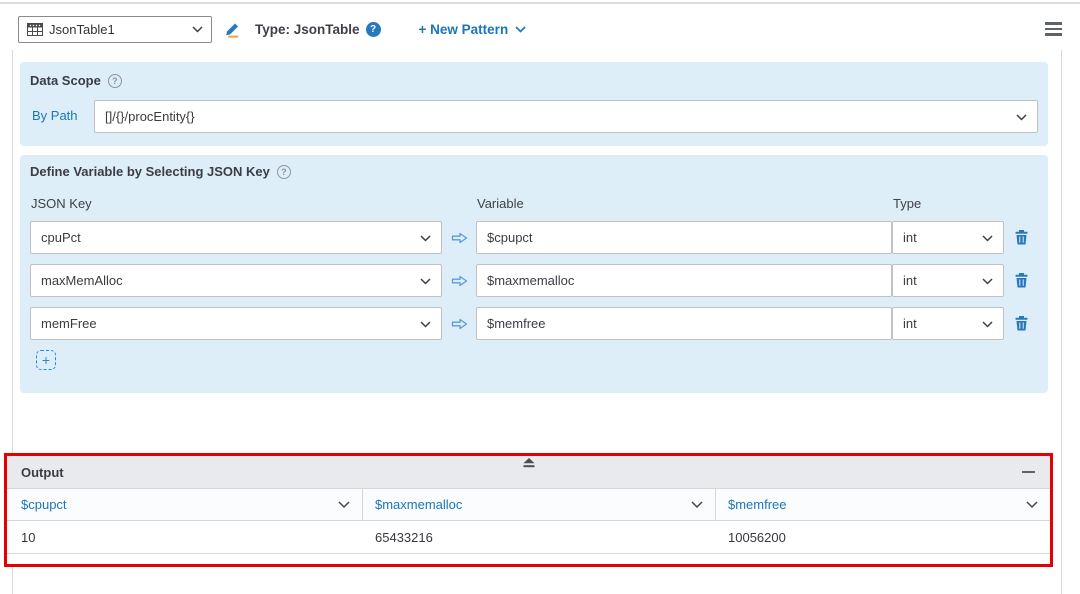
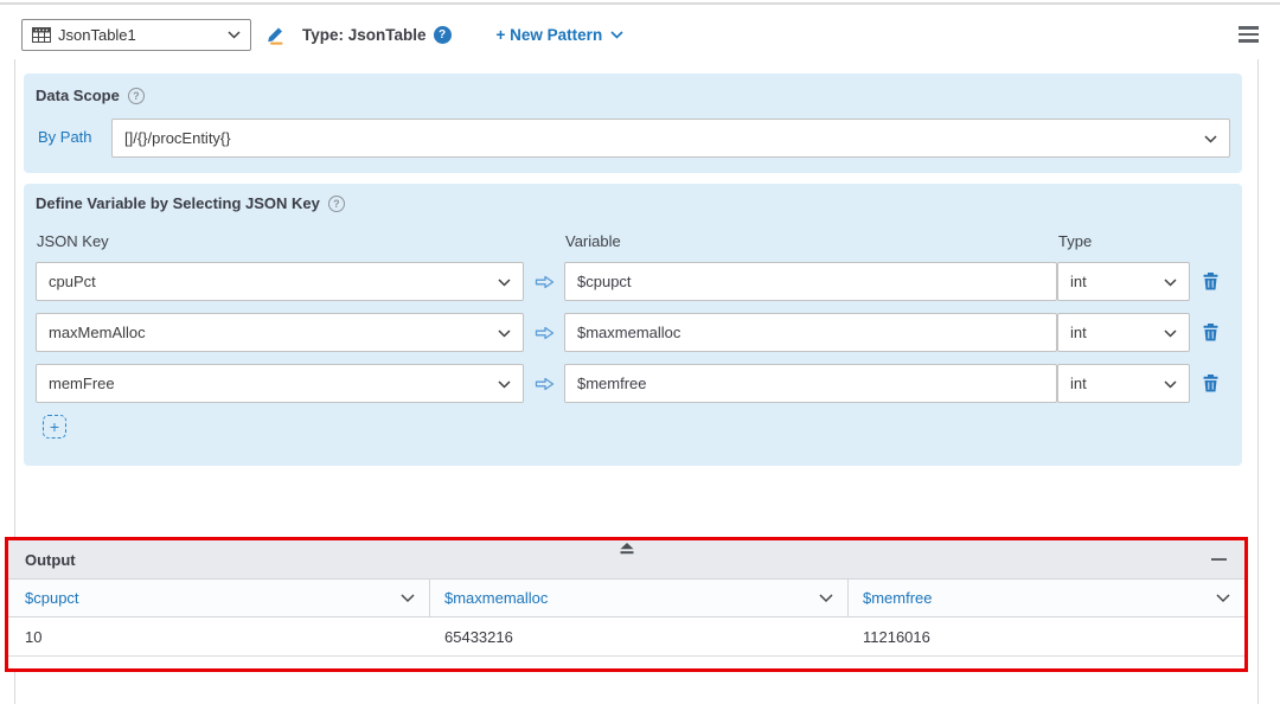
  JsonTable1
  Type: JsonTable
  ?
  + New Pattern
  Data Scope
  ?
  By Path
  []/{}/procEntity{}
  Define Variable by Selecting JSON Key
  ?
  JSON Key
  Variable
  Type
  cpuPct
  $cpupct
  int
  maxMemAlloc
  $maxmemalloc
  int
  memFree
  $memfree
  int
  +
  Output
  $cpupct
  $maxmemalloc
  $memfree
  10
  65433216
- 10056200
+ 11216016
